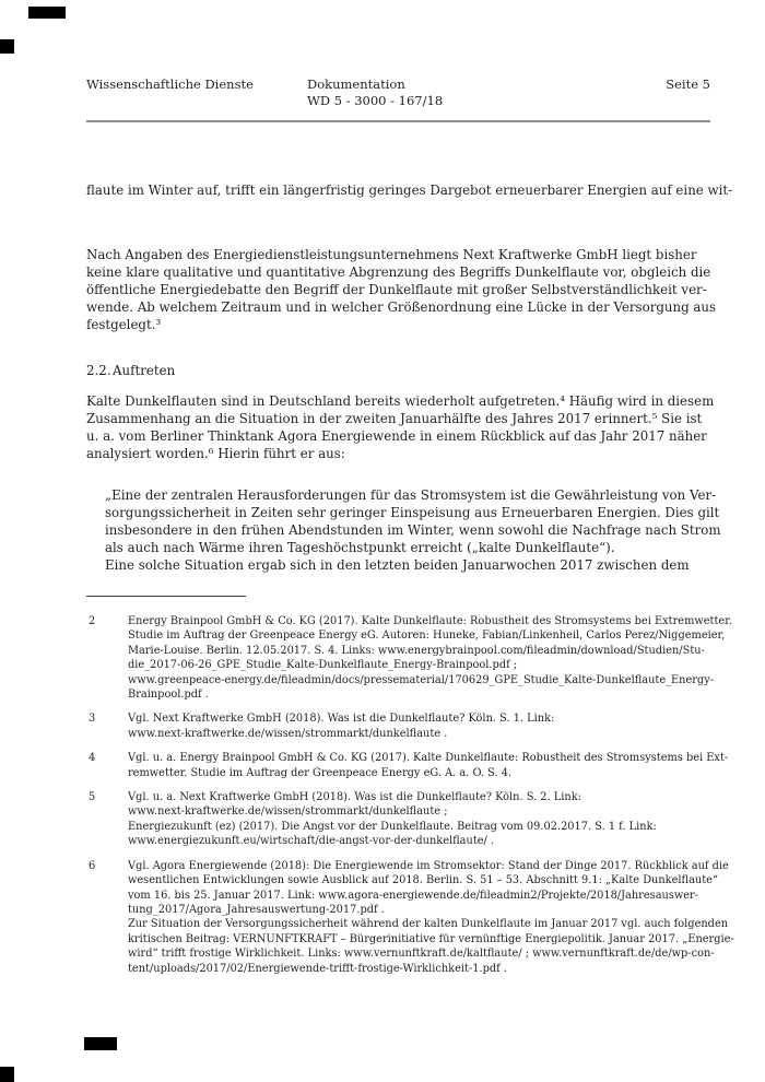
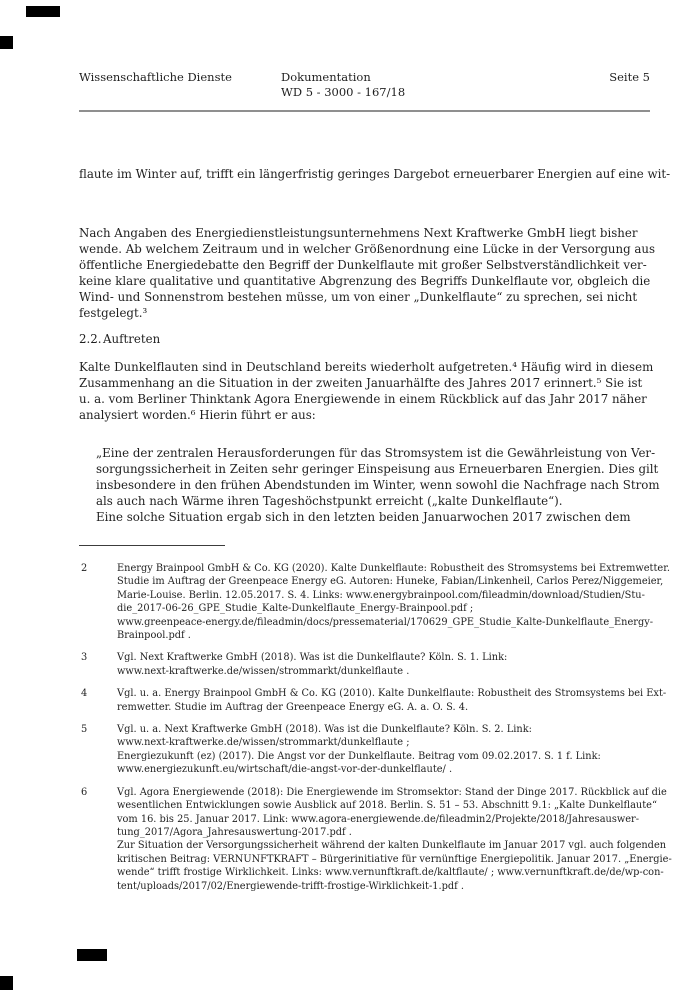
  Wissenschaftliche Dienste
  Dokumentation
  WD 5 - 3000 - 167/18
  Seite 5
  flaute im Winter auf, trifft ein längerfristig geringes Dargebot erneuerbarer Energien auf eine wit-
  Nach Angaben des Energiedienstleistungsunternehmens Next Kraftwerke GmbH liegt bisher
- keine klare qualitative und quantitative Abgrenzung des Begriffs Dunkelflaute vor, obgleich die
+ wende. Ab welchem Zeitraum und in welcher Größenordnung eine Lücke in der Versorgung aus
  öffentliche Energiedebatte den Begriff der Dunkelflaute mit großer Selbstverständlichkeit ver-
- wende. Ab welchem Zeitraum und in welcher Größenordnung eine Lücke in der Versorgung aus
+ keine klare qualitative und quantitative Abgrenzung des Begriffs Dunkelflaute vor, obgleich die
+ Wind- und Sonnenstrom bestehen müsse, um von einer „Dunkelflaute“ zu sprechen, sei nicht
  festgelegt.³
  2.2.Auftreten
  Kalte Dunkelflauten sind in Deutschland bereits wiederholt aufgetreten.⁴ Häufig wird in diesem
  Zusammenhang an die Situation in der zweiten Januarhälfte des Jahres 2017 erinnert.⁵ Sie ist
  u. a. vom Berliner Thinktank Agora Energiewende in einem Rückblick auf das Jahr 2017 näher
  analysiert worden.⁶ Hierin führt er aus:
  „Eine der zentralen Herausforderungen für das Stromsystem ist die Gewährleistung von Ver-
  sorgungssicherheit in Zeiten sehr geringer Einspeisung aus Erneuerbaren Energien. Dies gilt
  insbesondere in den frühen Abendstunden im Winter, wenn sowohl die Nachfrage nach Strom
  als auch nach Wärme ihren Tageshöchstpunkt erreicht („kalte Dunkelflaute“).
  Eine solche Situation ergab sich in den letzten beiden Januarwochen 2017 zwischen dem
  2
- Energy Brainpool GmbH & Co. KG (2017). Kalte Dunkelflaute: Robustheit des Stromsystems bei Extremwetter.
+ Energy Brainpool GmbH & Co. KG (2020). Kalte Dunkelflaute: Robustheit des Stromsystems bei Extremwetter.
  Studie im Auftrag der Greenpeace Energy eG. Autoren: Huneke, Fabian/Linkenheil, Carlos Perez/Niggemeier,
  Marie-Louise. Berlin. 12.05.2017. S. 4. Links: www.energybrainpool.com/fileadmin/download/Studien/Stu-
  die_2017-06-26_GPE_Studie_Kalte-Dunkelflaute_Energy-Brainpool.pdf ;
  www.greenpeace-energy.de/fileadmin/docs/pressematerial/170629_GPE_Studie_Kalte-Dunkelflaute_Energy-
  Brainpool.pdf .
  3
  Vgl. Next Kraftwerke GmbH (2018). Was ist die Dunkelflaute? Köln. S. 1. Link:
  www.next-kraftwerke.de/wissen/strommarkt/dunkelflaute .
  4
- Vgl. u. a. Energy Brainpool GmbH & Co. KG (2017). Kalte Dunkelflaute: Robustheit des Stromsystems bei Ext-
+ Vgl. u. a. Energy Brainpool GmbH & Co. KG (2010). Kalte Dunkelflaute: Robustheit des Stromsystems bei Ext-
  remwetter. Studie im Auftrag der Greenpeace Energy eG. A. a. O. S. 4.
  5
  Vgl. u. a. Next Kraftwerke GmbH (2018). Was ist die Dunkelflaute? Köln. S. 2. Link:
  www.next-kraftwerke.de/wissen/strommarkt/dunkelflaute ;
  Energiezukunft (ez) (2017). Die Angst vor der Dunkelflaute. Beitrag vom 09.02.2017. S. 1 f. Link:
  www.energiezukunft.eu/wirtschaft/die-angst-vor-der-dunkelflaute/ .
  6
  Vgl. Agora Energiewende (2018): Die Energiewende im Stromsektor: Stand der Dinge 2017. Rückblick auf die
  wesentlichen Entwicklungen sowie Ausblick auf 2018. Berlin. S. 51 – 53. Abschnitt 9.1: „Kalte Dunkelflaute“
  vom 16. bis 25. Januar 2017. Link: www.agora-energiewende.de/fileadmin2/Projekte/2018/Jahresauswer-
  tung_2017/Agora_Jahresauswertung-2017.pdf .
  Zur Situation der Versorgungssicherheit während der kalten Dunkelflaute im Januar 2017 vgl. auch folgenden
  kritischen Beitrag: VERNUNFTKRAFT – Bürgerinitiative für vernünftige Energiepolitik. Januar 2017. „Energie-
- wird“ trifft frostige Wirklichkeit. Links: www.vernunftkraft.de/kaltflaute/ ; www.vernunftkraft.de/de/wp-con-
+ wende“ trifft frostige Wirklichkeit. Links: www.vernunftkraft.de/kaltflaute/ ; www.vernunftkraft.de/de/wp-con-
  tent/uploads/2017/02/Energiewende-trifft-frostige-Wirklichkeit-1.pdf .
